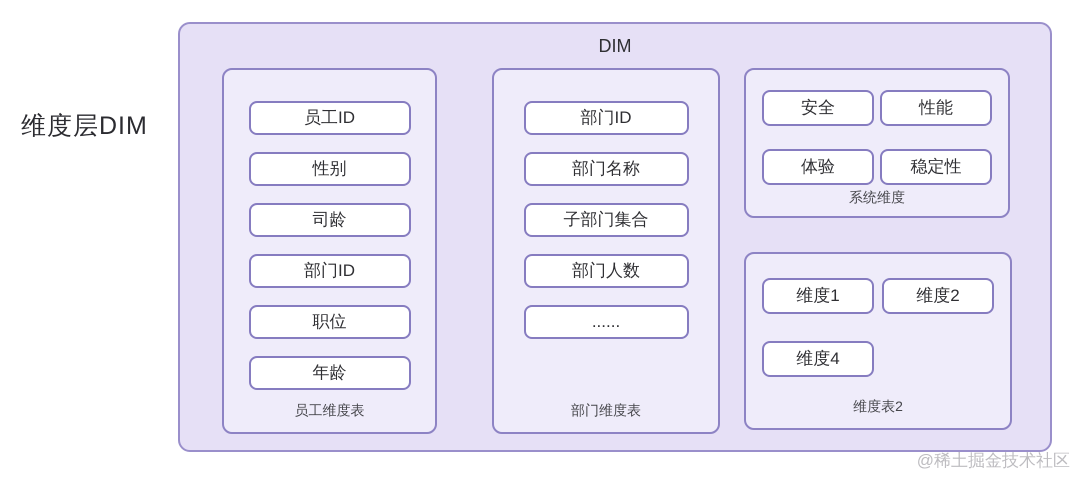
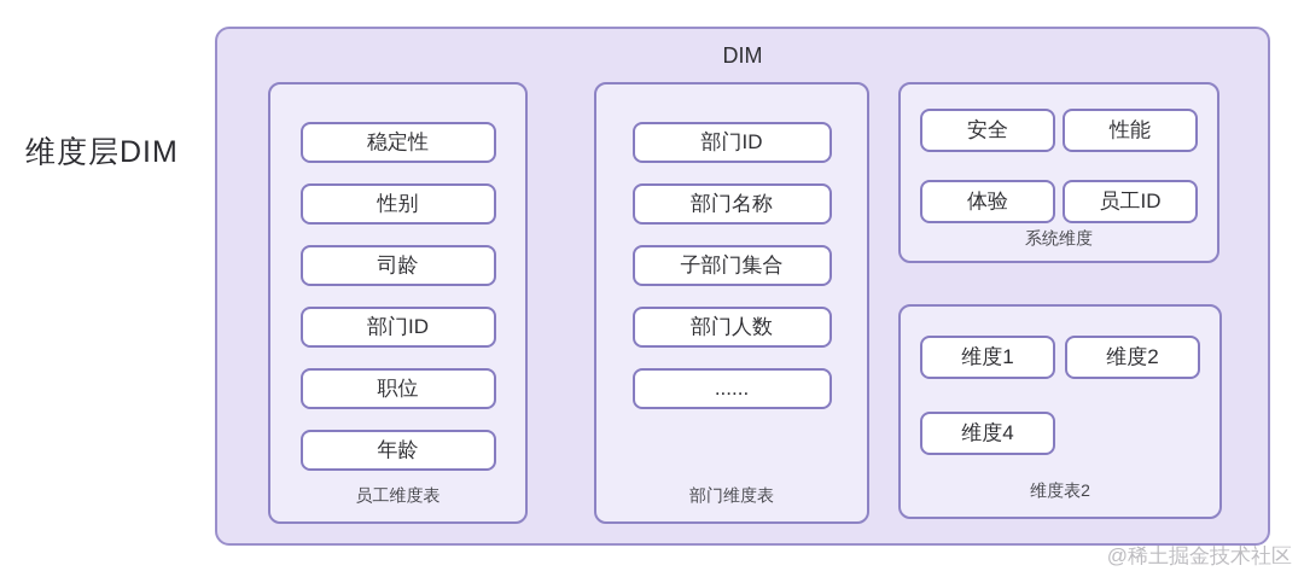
  维度层DIM
  DIM
- 员工ID
+ 稳定性
  性别
  司龄
  部门ID
  职位
  年龄
  员工维度表
  部门ID
  部门名称
  子部门集合
  部门人数
  ......
  部门维度表
  安全
  性能
  体验
- 稳定性
+ 员工ID
  系统维度
  维度1
  维度2
  维度4
  维度表2
  @稀土掘金技术社区
